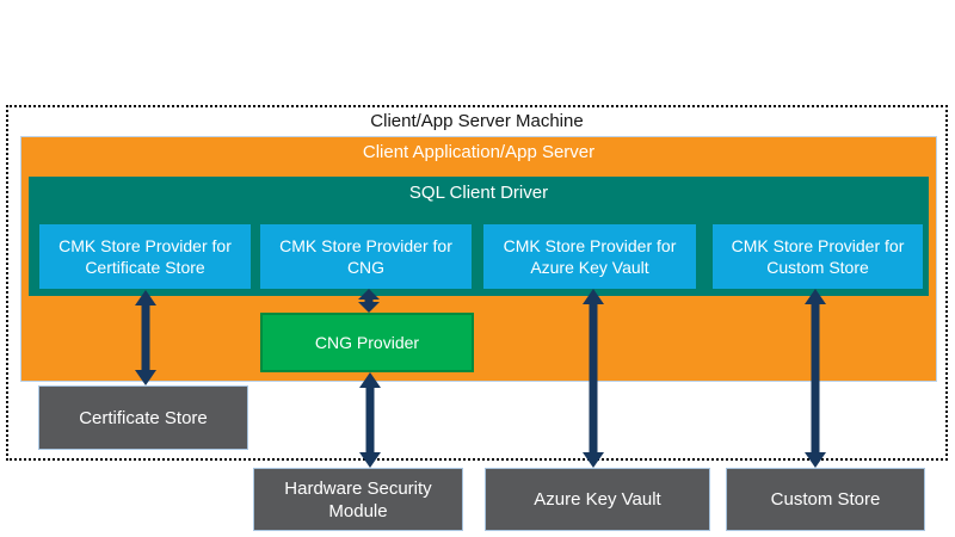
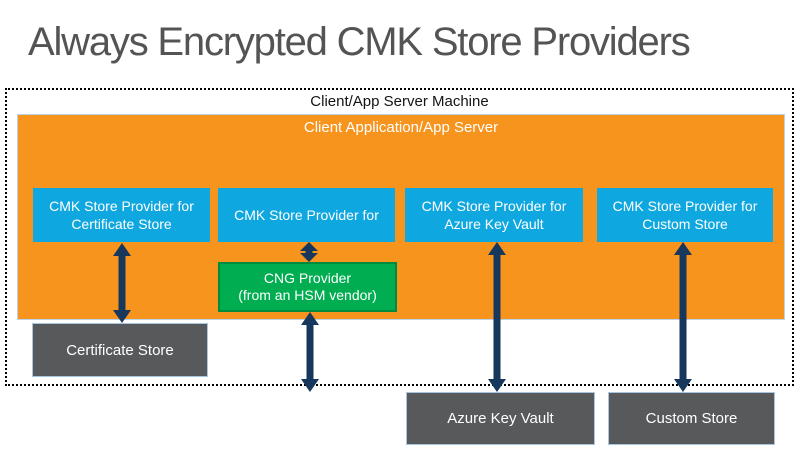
+ Always Encrypted CMK Store Providers
  Client/App Server Machine
  Client Application/App Server
- SQL Client Driver
  CMK Store Provider for
  Certificate Store
  CMK Store Provider for
- CNG
  CMK Store Provider for
  Azure Key Vault
  CMK Store Provider for
  Custom Store
  CNG Provider
+ (from an HSM vendor)
  Certificate Store
- Hardware Security Module
  Azure Key Vault
  Custom Store
